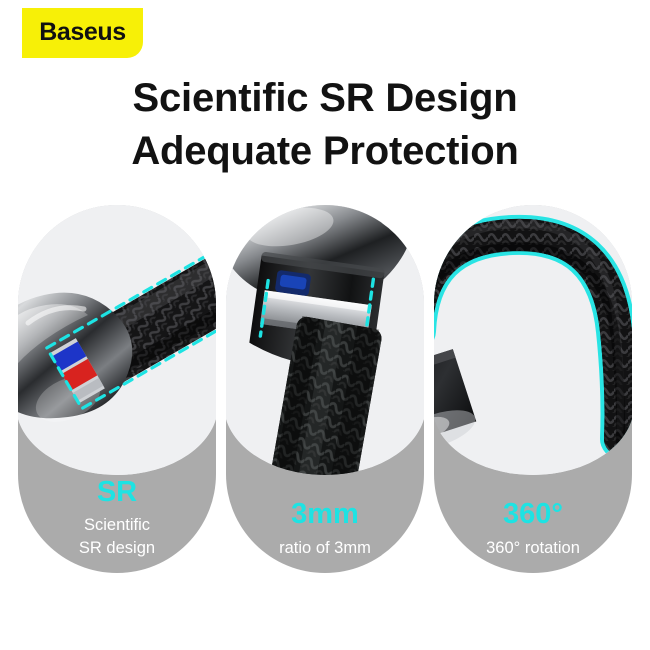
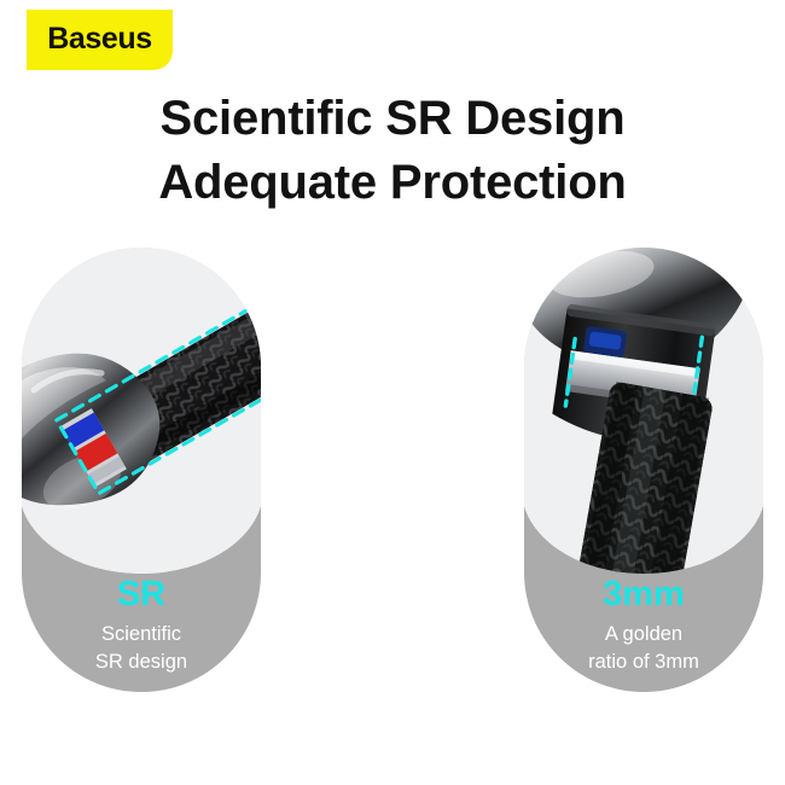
  Baseus
  Scientific SR Design
  Adequate Protection
  SR
  Scientific
  SR design
  3mm
+ A golden
  ratio of 3mm
- 360°
- 360° rotation
